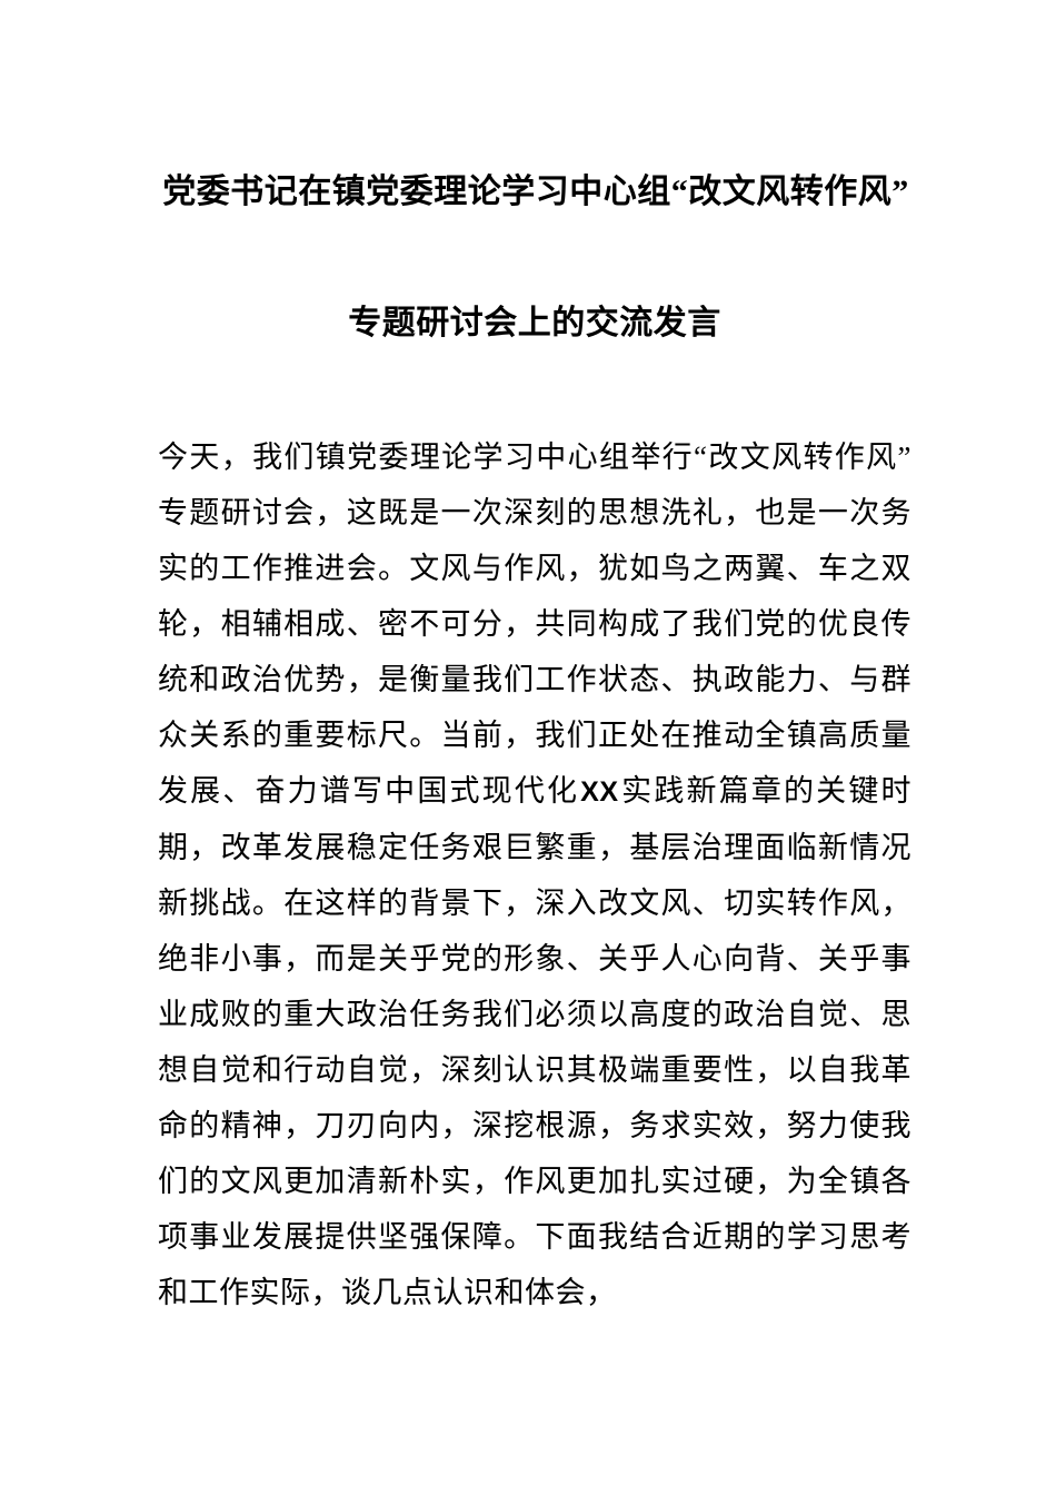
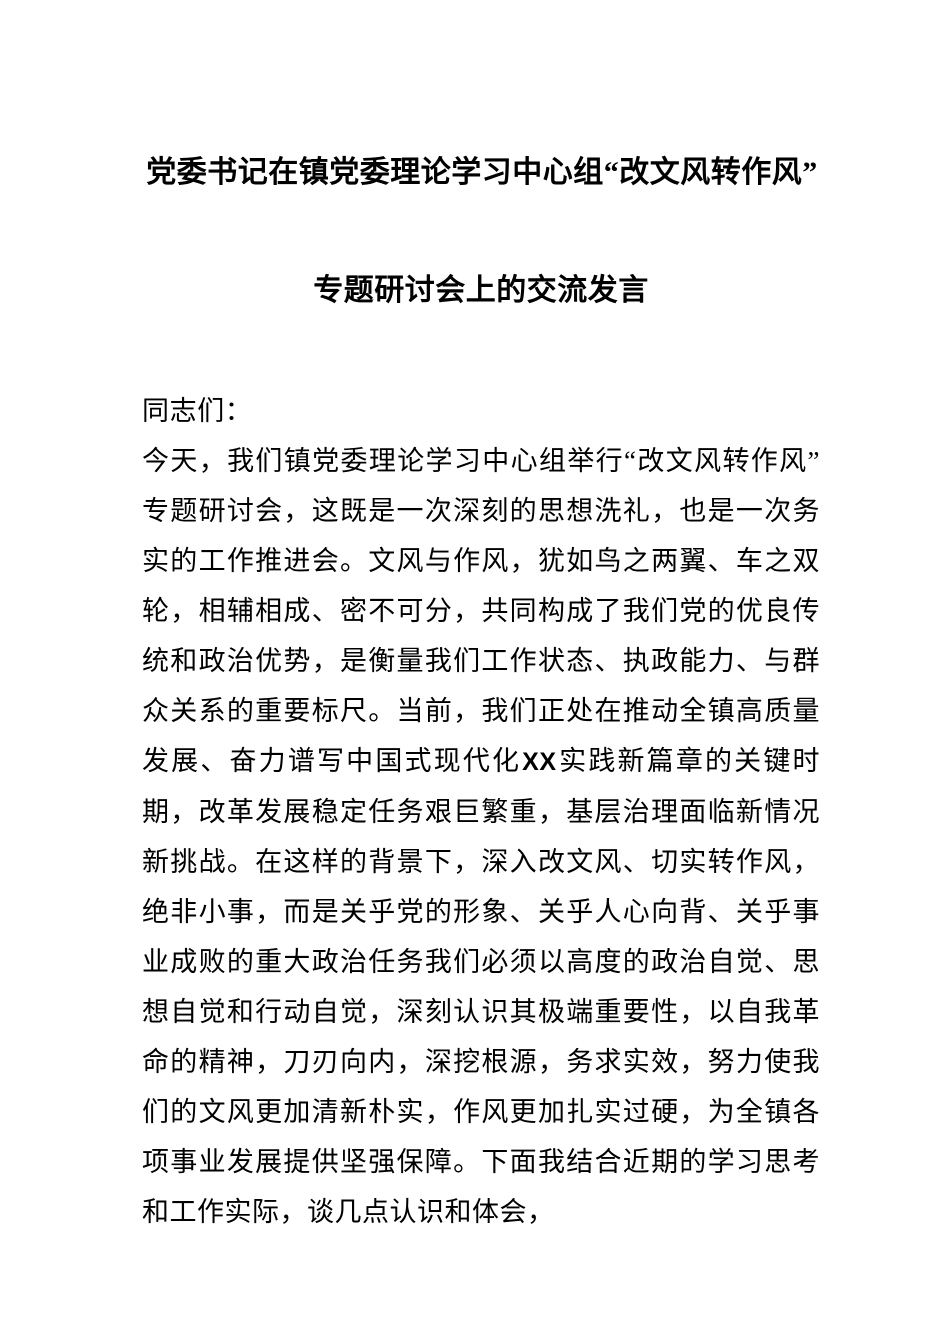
  党委书记在镇党委理论学习中心组“改文风转作风”
  专题研讨会上的交流发言
+ 同志们：
  今天，我们镇党委理论学习中心组举行“改文风转作风”专题研讨会，这既是一次深刻的思想洗礼，也是一次务实的工作推进会。文风与作风，犹如鸟之两翼、车之双轮，相辅相成、密不可分，共同构成了我们党的优良传统和政治优势，是衡量我们工作状态、执政能力、与群众关系的重要标尺。当前，我们正处在推动全镇高质量发展、奋力谱写中国式现代化XX实践新篇章的关键时期，改革发展稳定任务艰巨繁重，基层治理面临新情况新挑战。在这样的背景下，深入改文风、切实转作风，绝非小事，而是关乎党的形象、关乎人心向背、关乎事业成败的重大政治任务我们必须以高度的政治自觉、思想自觉和行动自觉，深刻认识其极端重要性，以自我革命的精神，刀刃向内，深挖根源，务求实效，努力使我们的文风更加清新朴实，作风更加扎实过硬，为全镇各项事业发展提供坚强保障。下面我结合近期的学习思考和工作实际，谈几点认识和体会，
